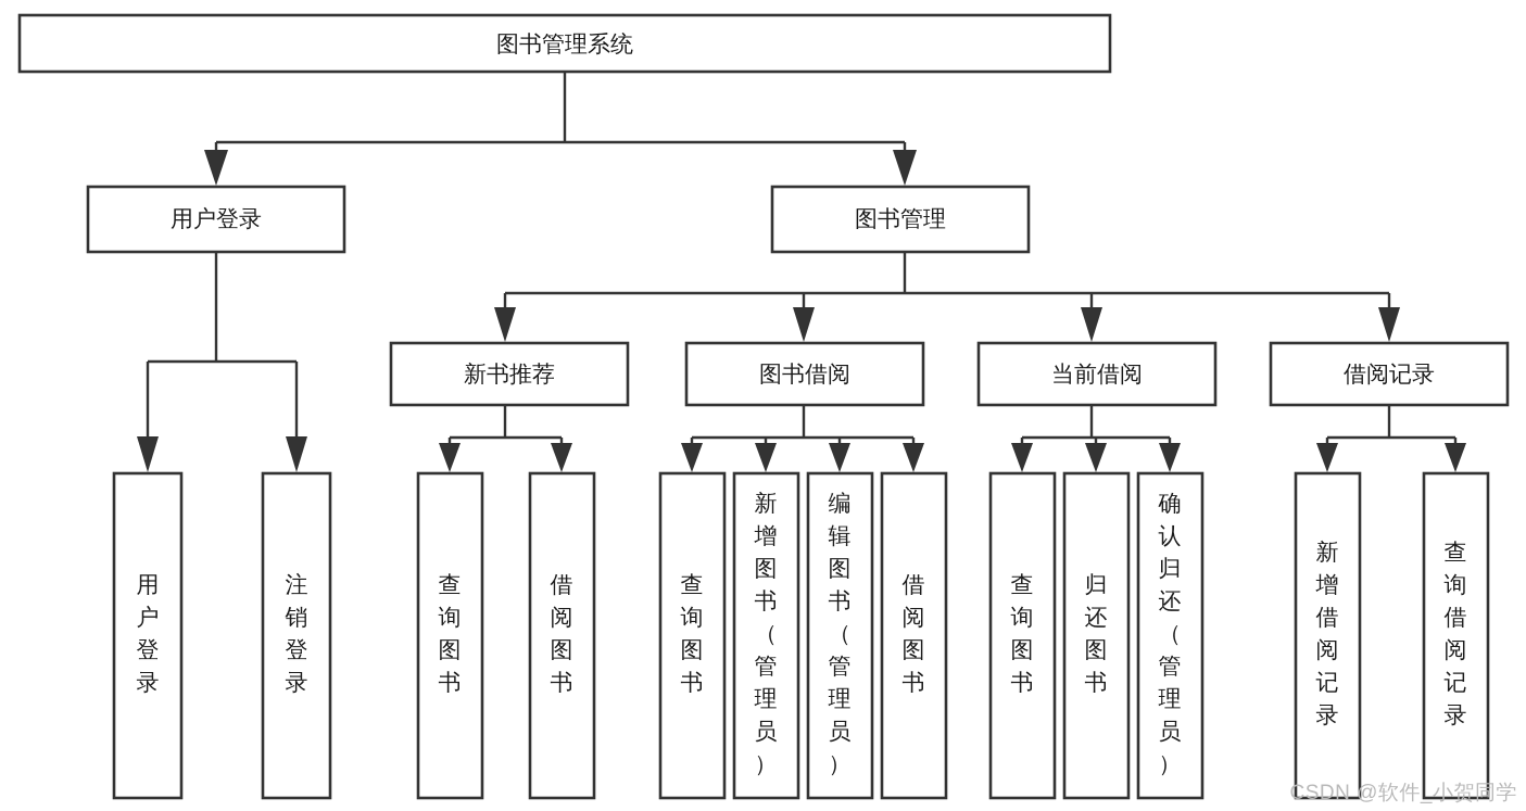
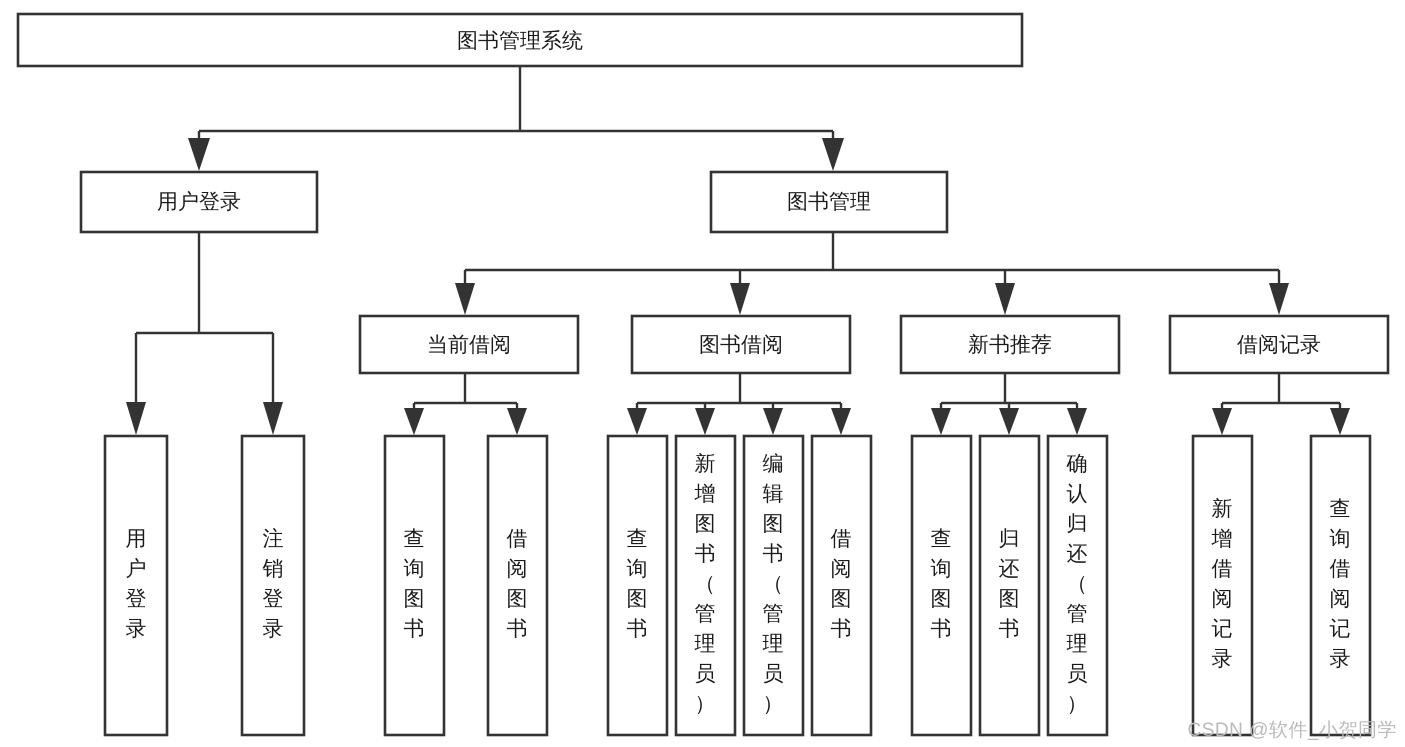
  图书管理系统
  用户登录
  图书管理
- 新书推荐
+ 当前借阅
  图书借阅
- 当前借阅
+ 新书推荐
  借阅记录
  用户登录
  注销登录
  查询图书
  借阅图书
  查询图书
  新增图书（管理员）
  编辑图书（管理员）
  借阅图书
  查询图书
  归还图书
  确认归还（管理员）
  新增借阅记录
  查询借阅记录
  CSDN @软件_小贺同学
